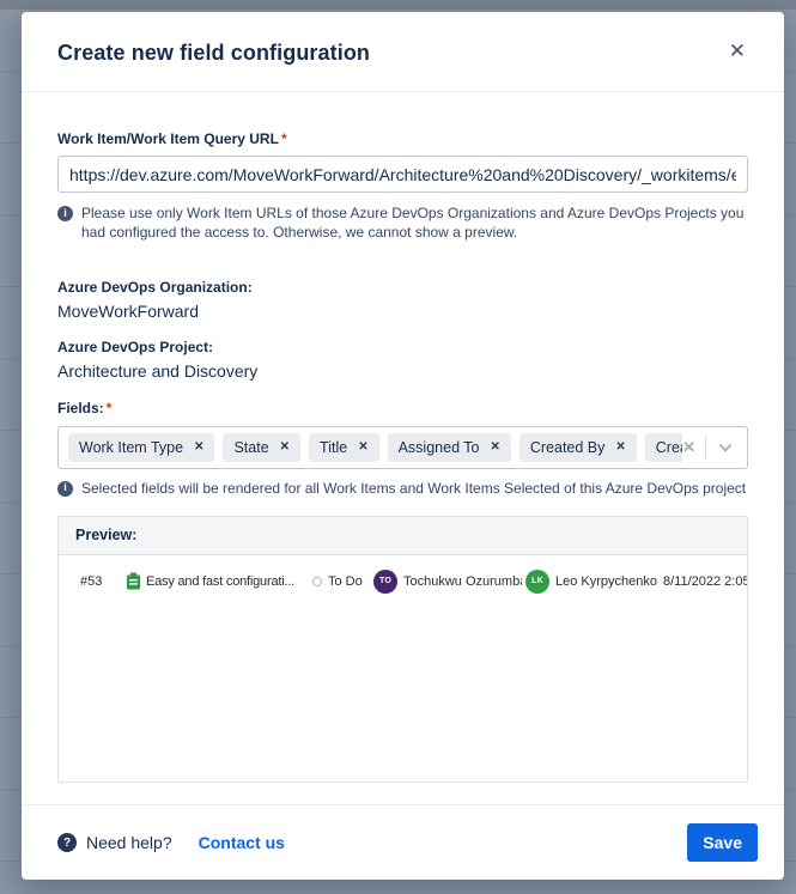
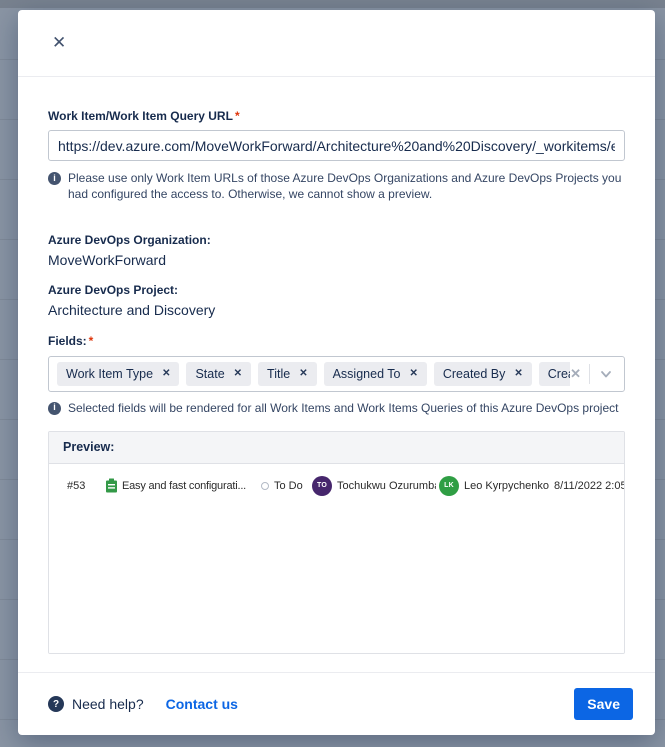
- Create new field configuration
  ✕
  Work Item/Work Item Query URL *
  https://dev.azure.com/MoveWorkForward/Architecture%20and%20Discovery/_workitems/e
  i
  Please use only Work Item URLs of those Azure DevOps Organizations and Azure DevOps Projects you had configured the access to. Otherwise, we cannot show a preview.
  Azure DevOps Organization:
  MoveWorkForward
  Azure DevOps Project:
  Architecture and Discovery
  Fields: *
  Work Item Type
  ✕
  State
  ✕
  Title
  ✕
  Assigned To
  ✕
  Created By
  ✕
  ✕
  i
- Selected fields will be rendered for all Work Items and Work Items Selected of this Azure DevOps project
+ Selected fields will be rendered for all Work Items and Work Items Queries of this Azure DevOps project
  Preview:
  #53
  Easy and fast configurati...
  To Do
  Tochukwu Ozurumb
  Leo Kyrpychenko
  8/11/2022 2:05
  ?
  Need help?
  Contact us
  Save
